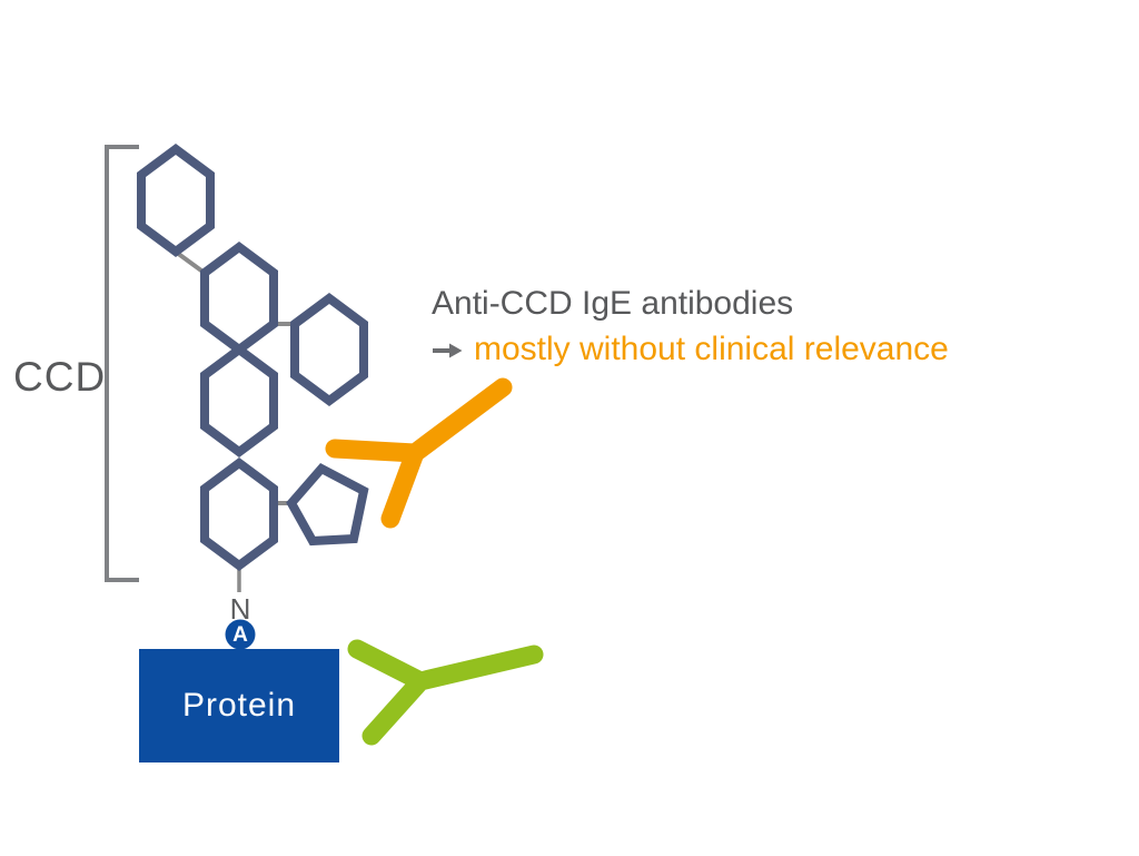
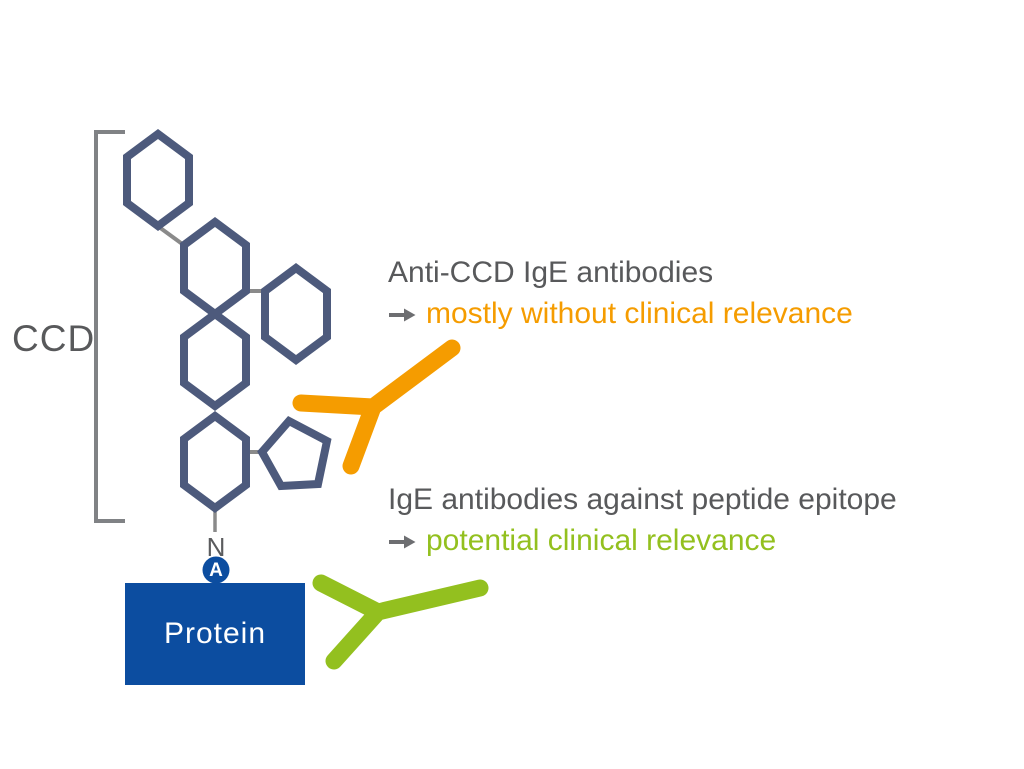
  CCD
  N
  A
  Protein
  Anti-CCD IgE antibodies
  mostly without clinical relevance
+ IgE antibodies against peptide epitope
+ potential clinical relevance
